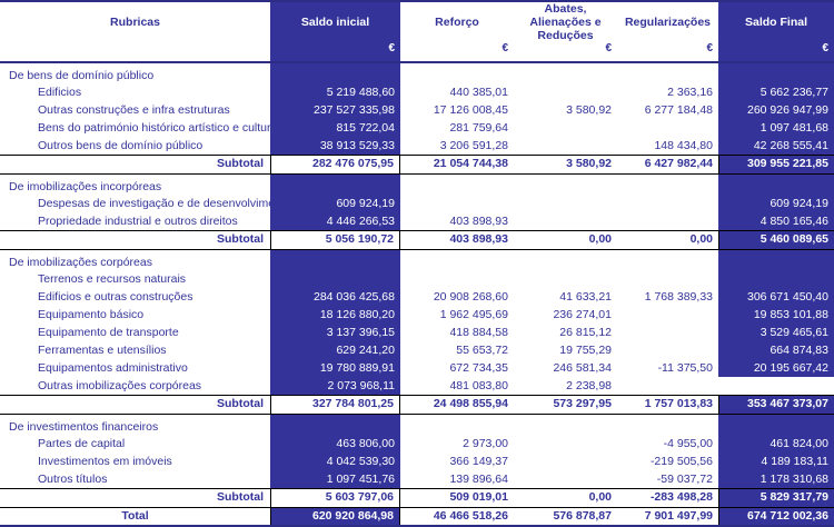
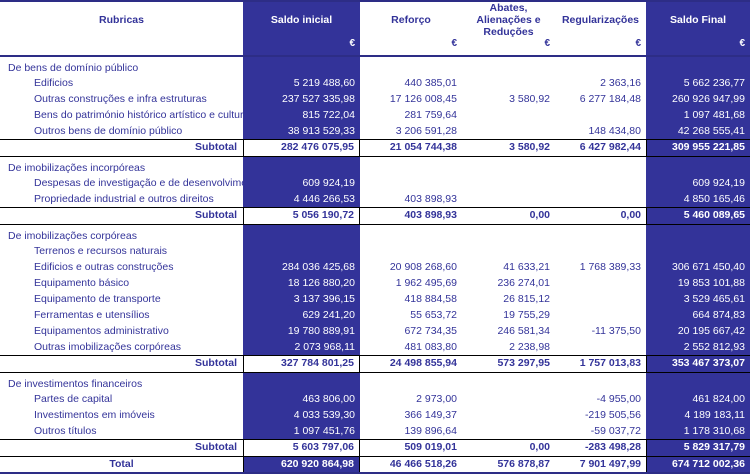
  Rubricas
  Saldo inicial
  €
  Reforço
  €
  Abates, Alienações e Reduções
  €
  Regularizações
  €
  Saldo Final
  €
  De bens de domínio público
  Edificios
  5 219 488,60
  440 385,01
  2 363,16
  5 662 236,77
  Outras construções e infra estruturas
  237 527 335,98
  17 126 008,45
  3 580,92
  6 277 184,48
  260 926 947,99
  Bens do património histórico artístico e cultur
  815 722,04
  281 759,64
  1 097 481,68
  Outros bens de domínio público
  38 913 529,33
  3 206 591,28
  148 434,80
  42 268 555,41
  Subtotal
  282 476 075,95
  21 054 744,38
  3 580,92
  6 427 982,44
  309 955 221,85
  De imobilizações incorpóreas
  Despesas de investigação e de desenvolvim
  609 924,19
  609 924,19
  Propriedade industrial e outros direitos
  4 446 266,53
  403 898,93
  4 850 165,46
  Subtotal
  5 056 190,72
  403 898,93
  0,00
  0,00
  5 460 089,65
  De imobilizações corpóreas
  Terrenos e recursos naturais
  Edificios e outras construções
  284 036 425,68
  20 908 268,60
  41 633,21
  1 768 389,33
  306 671 450,40
  Equipamento básico
  18 126 880,20
  1 962 495,69
  236 274,01
  19 853 101,88
  Equipamento de transporte
  3 137 396,15
  418 884,58
  26 815,12
  3 529 465,61
  Ferramentas e utensílios
  629 241,20
  55 653,72
  19 755,29
  664 874,83
  Equipamentos administrativo
  19 780 889,91
  672 734,35
  246 581,34
  -11 375,50
  20 195 667,42
  Outras imobilizações corpóreas
  2 073 968,11
  481 083,80
  2 238,98
+ 2 552 812,93
  Subtotal
  327 784 801,25
  24 498 855,94
  573 297,95
  1 757 013,83
  353 467 373,07
  De investimentos financeiros
  Partes de capital
  463 806,00
  2 973,00
  -4 955,00
  461 824,00
  Investimentos em imóveis
- 4 042 539,30
+ 4 033 539,30
  366 149,37
  -219 505,56
  4 189 183,11
  Outros títulos
  1 097 451,76
  139 896,64
  -59 037,72
  1 178 310,68
  Subtotal
  5 603 797,06
  509 019,01
  0,00
  -283 498,28
  5 829 317,79
  Total
  620 920 864,98
  46 466 518,26
  576 878,87
  7 901 497,99
  674 712 002,36
